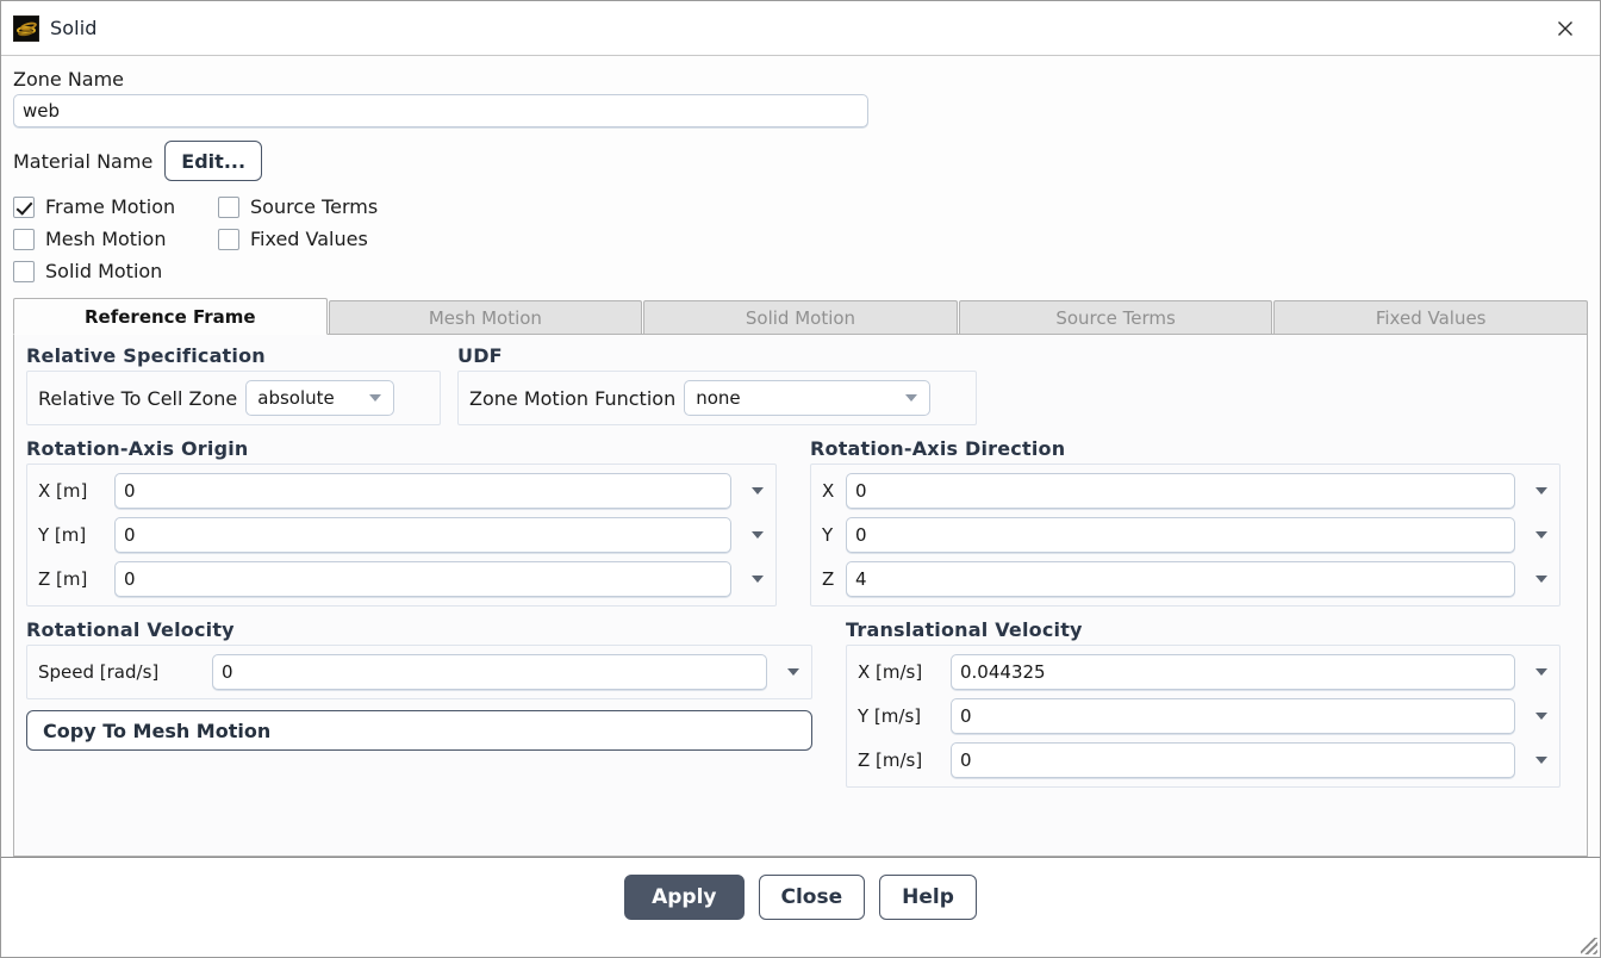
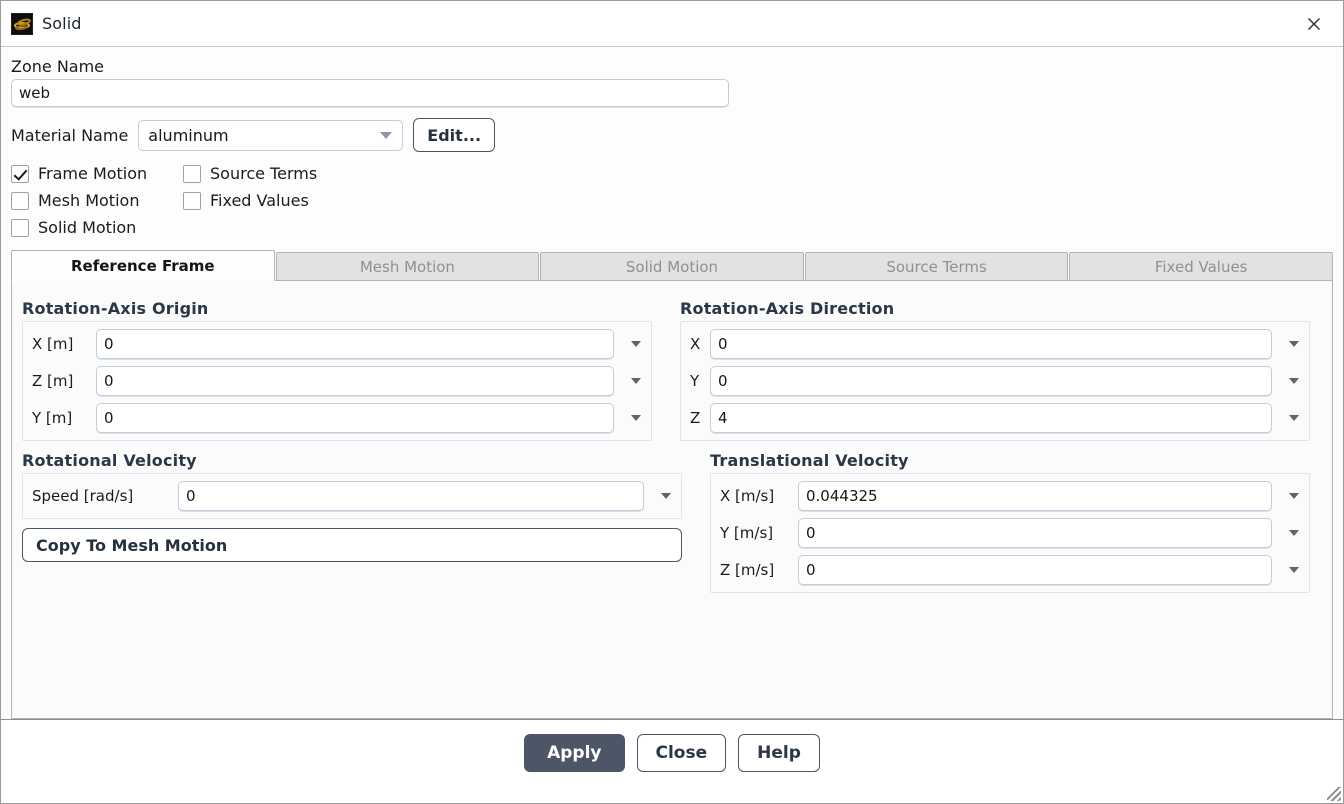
  Solid
  Zone Name
  web
  Material Name
+ aluminum
  Edit...
  Frame Motion
  Source Terms
  Mesh Motion
  Fixed Values
  Solid Motion
  Reference Frame
  Mesh Motion
  Solid Motion
  Source Terms
  Fixed Values
- Relative Specification
- Relative To Cell Zone
- absolute
- UDF
- Zone Motion Function
- none
  Rotation-Axis Origin
  X [m]
  0
- Y [m]
+ Z [m]
  0
- Z [m]
+ Y [m]
  0
  Rotation-Axis Direction
  X
  0
  Y
  0
  Z
  4
  Rotational Velocity
  Speed [rad/s]
  0
  Copy To Mesh Motion
  Translational Velocity
  X [m/s]
  0.044325
  Y [m/s]
  0
  Z [m/s]
  0
  Apply
  Close
  Help
